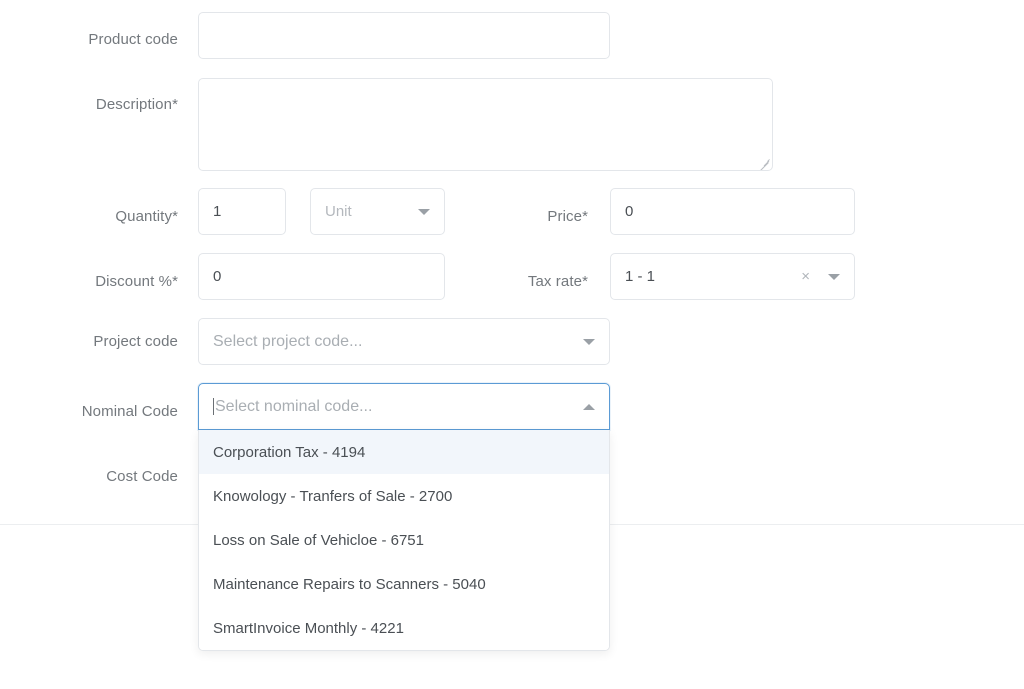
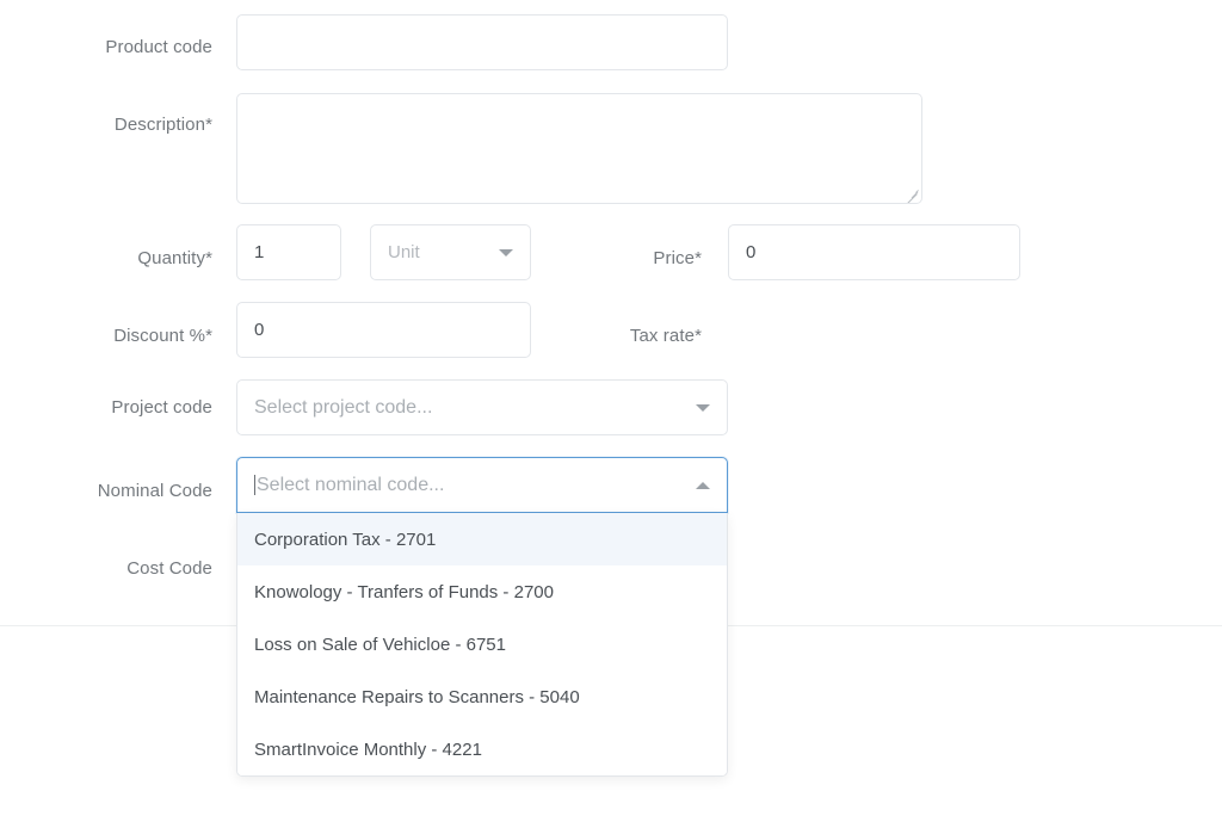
  Product code
  Description*
  Quantity*
  1
  Unit
  Price*
  0
  Discount %*
  0
  Tax rate*
- 1 - 1
- ×
  Project code
  Select project code...
  Nominal Code
  Select nominal code...
- Corporation Tax - 4194
+ Corporation Tax - 2701
- Knowology - Tranfers of Sale - 2700
+ Knowology - Tranfers of Funds - 2700
  Loss on Sale of Vehicloe - 6751
  Maintenance Repairs to Scanners - 5040
  SmartInvoice Monthly - 4221
  Cost Code
